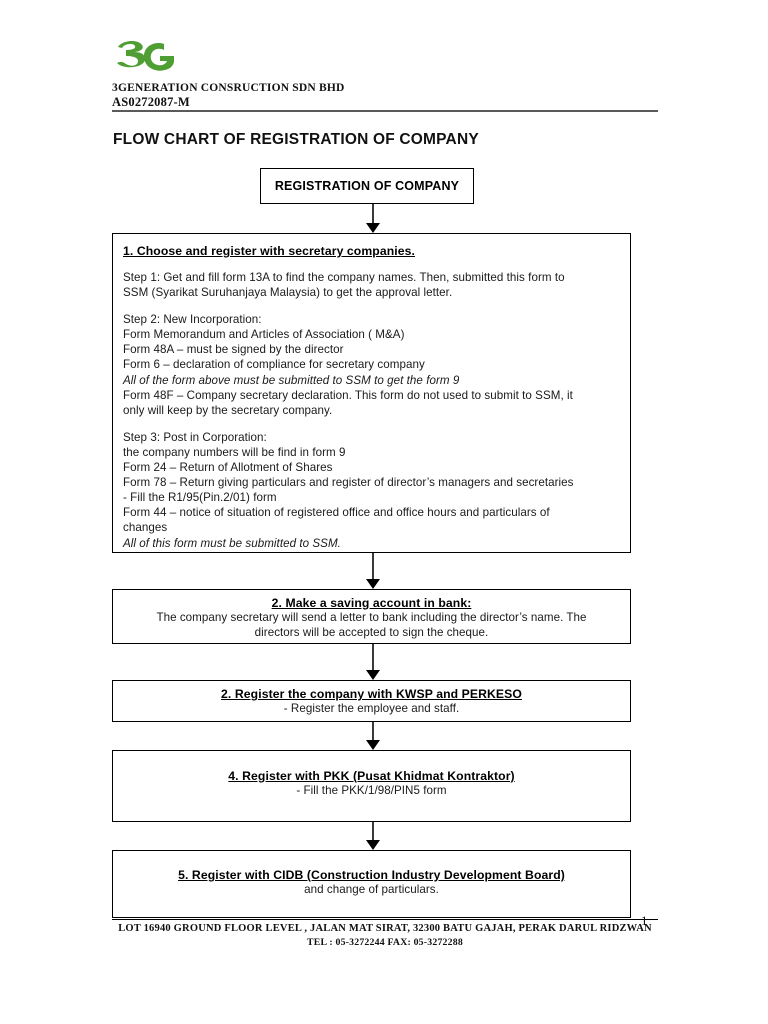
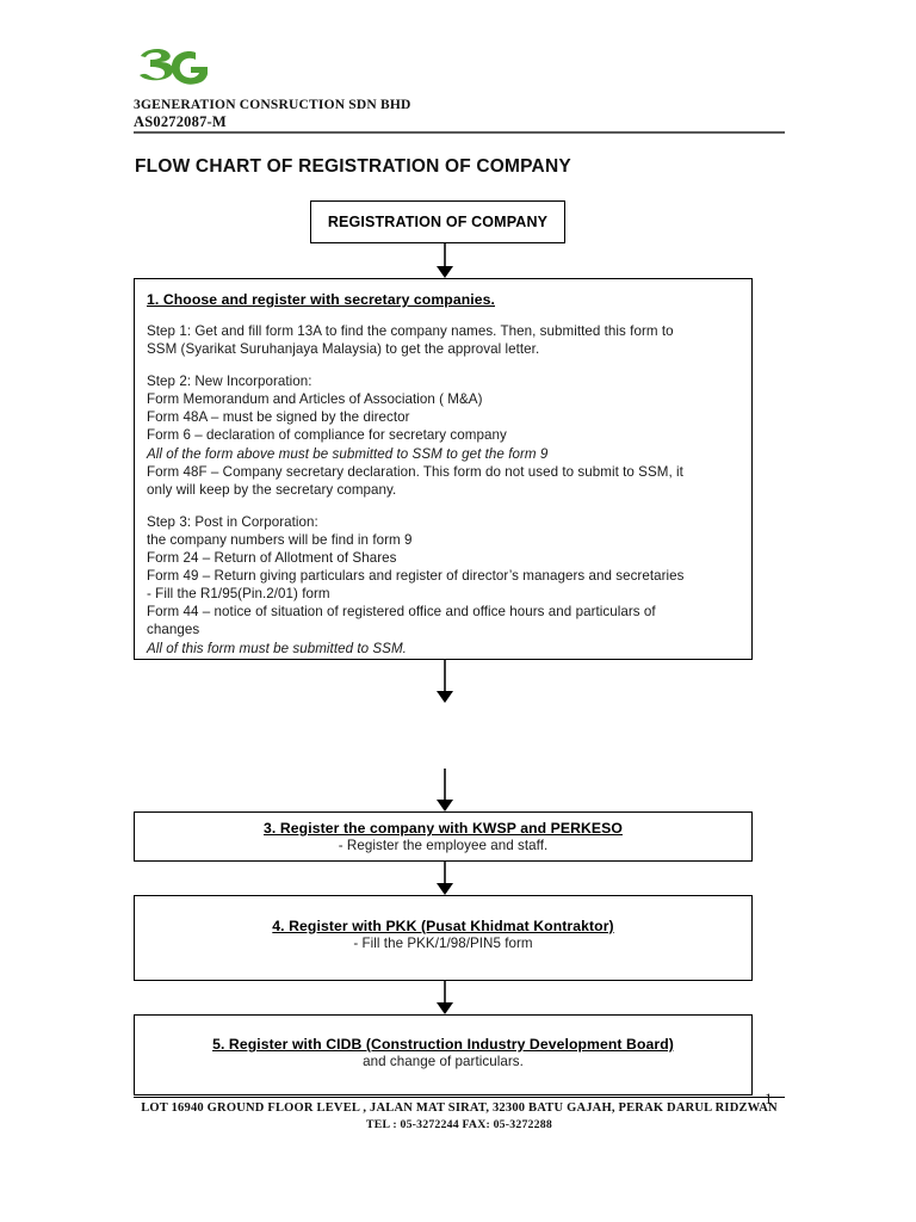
  3GENERATION CONSRUCTION SDN BHD
  AS0272087-M
  FLOW CHART OF REGISTRATION OF COMPANY
  REGISTRATION OF COMPANY
  1. Choose and register with secretary companies.
  Step 1: Get and fill form 13A to find the company names. Then, submitted this form to
  SSM (Syarikat Suruhanjaya Malaysia) to get the approval letter.
  Step 2: New Incorporation:
  Form Memorandum and Articles of Association ( M&A)
  Form 48A – must be signed by the director
  Form 6 – declaration of compliance for secretary company
  All of the form above must be submitted to SSM to get the form 9
  Form 48F – Company secretary declaration. This form do not used to submit to SSM, it
  only will keep by the secretary company.
  Step 3: Post in Corporation:
  the company numbers will be find in form 9
  Form 24 – Return of Allotment of Shares
- Form 78 – Return giving particulars and register of director’s managers and secretaries
+ Form 49 – Return giving particulars and register of director’s managers and secretaries
  - Fill the R1/95(Pin.2/01) form
  Form 44 – notice of situation of registered office and office hours and particulars of
  changes
  All of this form must be submitted to SSM.
- 2. Make a saving account in bank:
- The company secretary will send a letter to bank including the director’s name. The
- directors will be accepted to sign the cheque.
- 2. Register the company with KWSP and PERKESO
+ 3. Register the company with KWSP and PERKESO
  - Register the employee and staff.
  4. Register with PKK (Pusat Khidmat Kontraktor)
  - Fill the PKK/1/98/PIN5 form
  5. Register with CIDB (Construction Industry Development Board)
  and change of particulars.
  LOT 16940 GROUND FLOOR LEVEL , JALAN MAT SIRAT, 32300 BATU GAJAH, PERAK DARUL RIDZWAN
  TEL : 05-3272244 FAX: 05-3272288
  1
